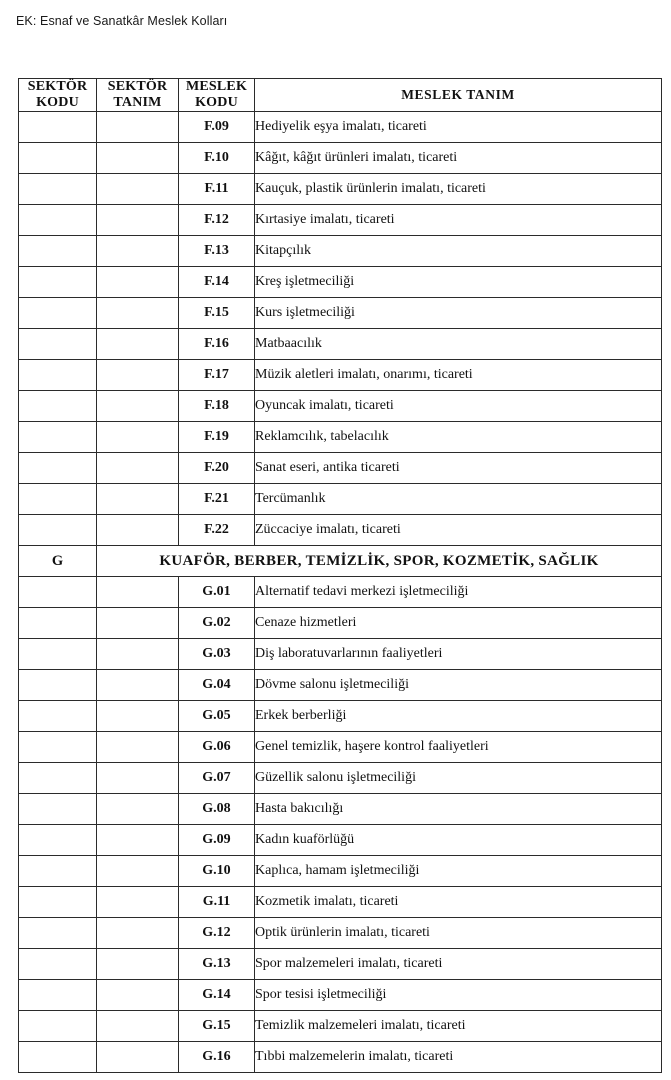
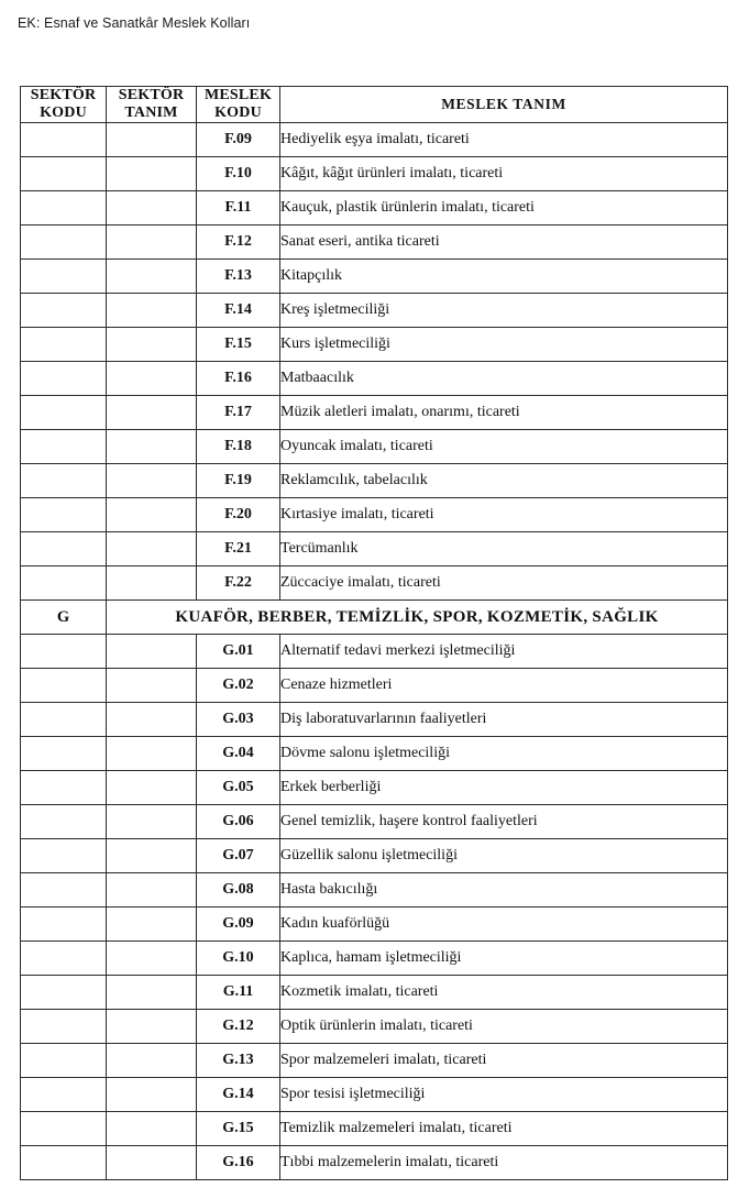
  EK: Esnaf ve Sanatkâr Meslek Kolları
  SEKTÖR KODU	SEKTÖR TANIM	MESLEK KODU	MESLEK TANIM
  		F.09	Hediyelik eşya imalatı, ticareti
  		F.10	Kâğıt, kâğıt ürünleri imalatı, ticareti
  		F.11	Kauçuk, plastik ürünlerin imalatı, ticareti
- 		F.12	Kırtasiye imalatı, ticareti
+ 		F.12	Sanat eseri, antika ticareti
  		F.13	Kitapçılık
  		F.14	Kreş işletmeciliği
  		F.15	Kurs işletmeciliği
  		F.16	Matbaacılık
  		F.17	Müzik aletleri imalatı, onarımı, ticareti
  		F.18	Oyuncak imalatı, ticareti
  		F.19	Reklamcılık, tabelacılık
- 		F.20	Sanat eseri, antika ticareti
+ 		F.20	Kırtasiye imalatı, ticareti
  		F.21	Tercümanlık
  		F.22	Züccaciye imalatı, ticareti
  G	KUAFÖR, BERBER, TEMİZLİK, SPOR, KOZMETİK, SAĞLIK
  		G.01	Alternatif tedavi merkezi işletmeciliği
  		G.02	Cenaze hizmetleri
  		G.03	Diş laboratuvarlarının faaliyetleri
  		G.04	Dövme salonu işletmeciliği
  		G.05	Erkek berberliği
  		G.06	Genel temizlik, haşere kontrol faaliyetleri
  		G.07	Güzellik salonu işletmeciliği
  		G.08	Hasta bakıcılığı
  		G.09	Kadın kuaförlüğü
  		G.10	Kaplıca, hamam işletmeciliği
  		G.11	Kozmetik imalatı, ticareti
  		G.12	Optik ürünlerin imalatı, ticareti
  		G.13	Spor malzemeleri imalatı, ticareti
  		G.14	Spor tesisi işletmeciliği
  		G.15	Temizlik malzemeleri imalatı, ticareti
  		G.16	Tıbbi malzemelerin imalatı, ticareti
